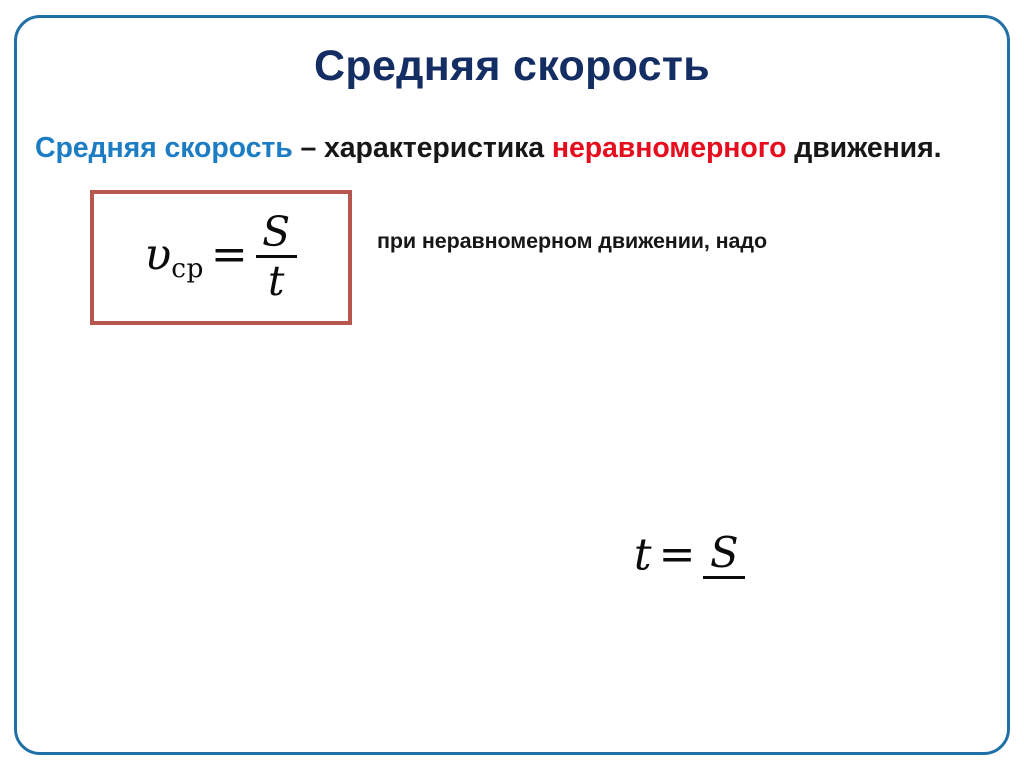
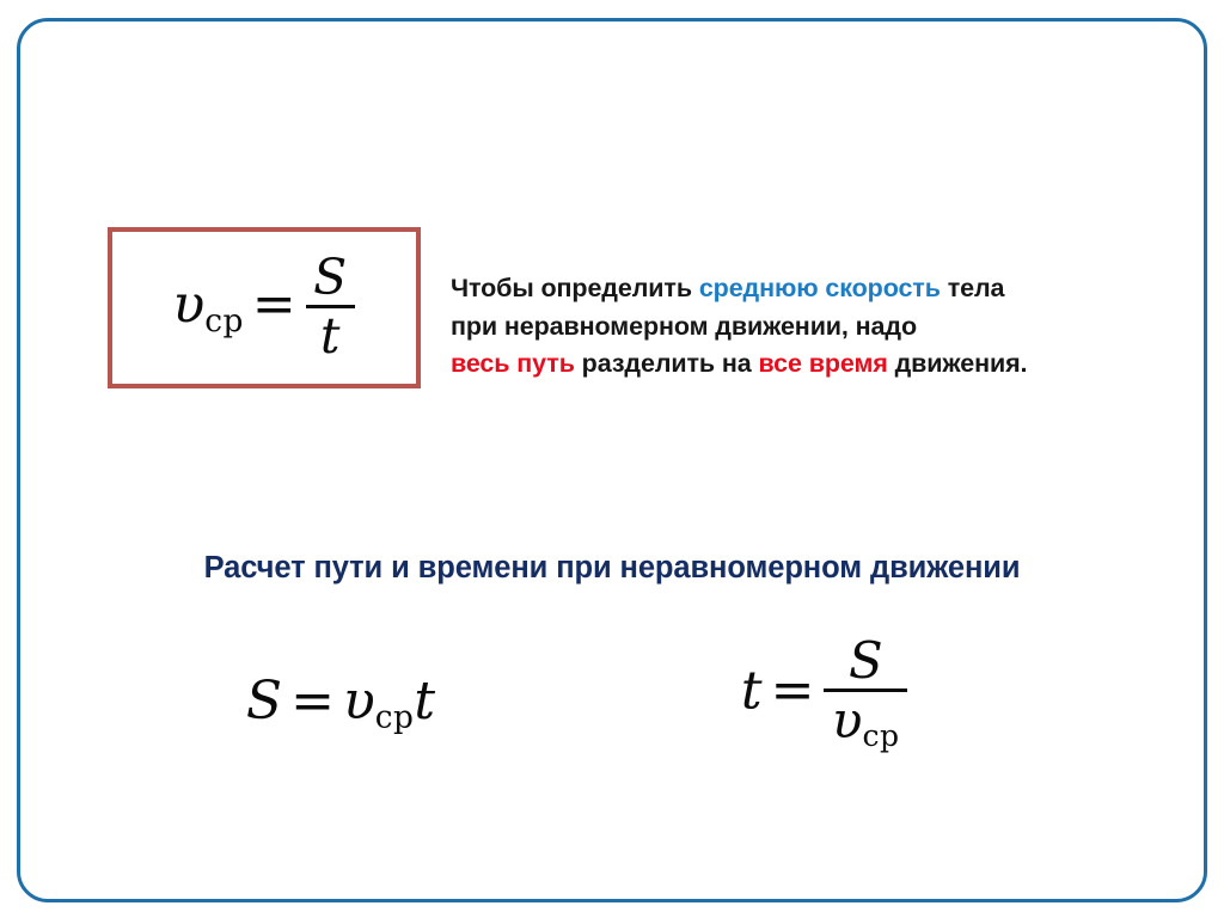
- Средняя скорость
- Средняя скорость – характеристика неравномерного движения.
  υср =
  S
  t
+ Чтобы определить среднюю скорость тела
  при неравномерном движении, надо
+ весь путь разделить на все время движения.
+ Расчет пути и времени при неравномерном движении
+ S = υсрt
  t =
  S
+ υср
